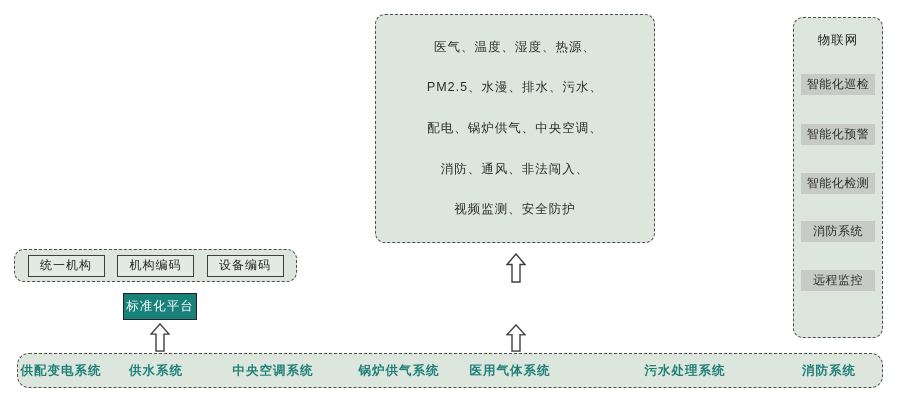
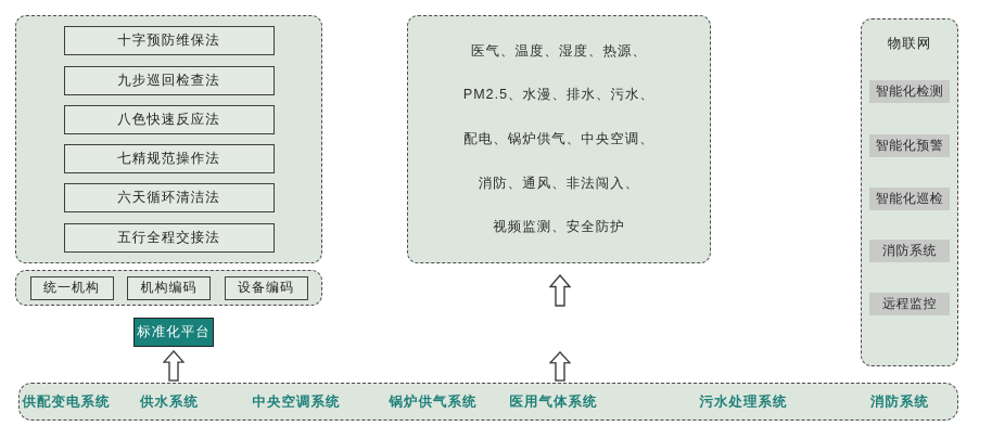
+ 十字预防维保法
+ 九步巡回检查法
+ 八色快速反应法
+ 七精规范操作法
+ 六天循环清洁法
+ 五行全程交接法
  统一机构
  机构编码
  设备编码
  标准化平台
  医气、温度、湿度、热源、
  PM2.5、水漫、排水、污水、
  配电、锅炉供气、中央空调、
  消防、通风、非法闯入、
  视频监测、安全防护
  物联网
- 智能化巡检
+ 智能化检测
  智能化预警
- 智能化检测
+ 智能化巡检
  消防系统
  远程监控
  供配变电系统
  供水系统
  中央空调系统
  锅炉供气系统
  医用气体系统
  污水处理系统
  消防系统
